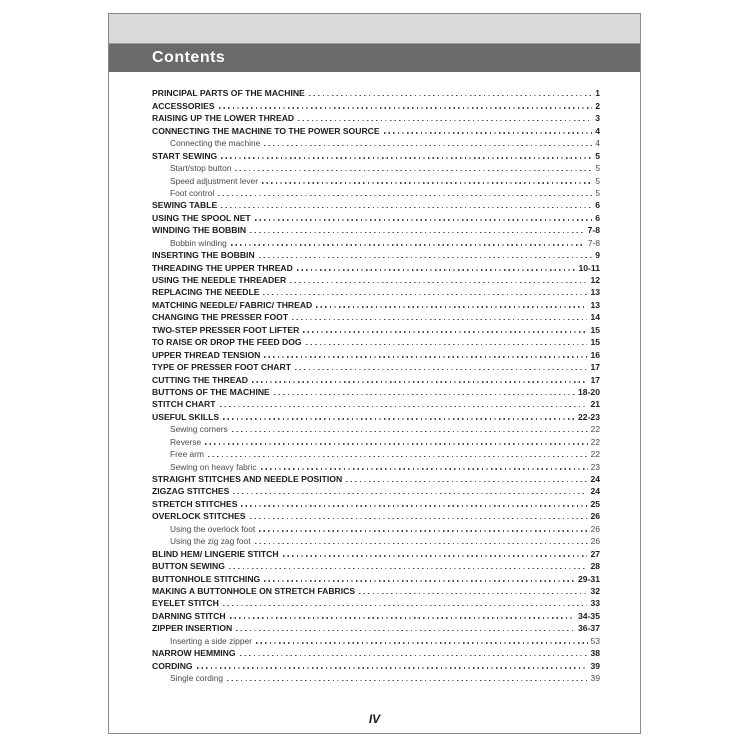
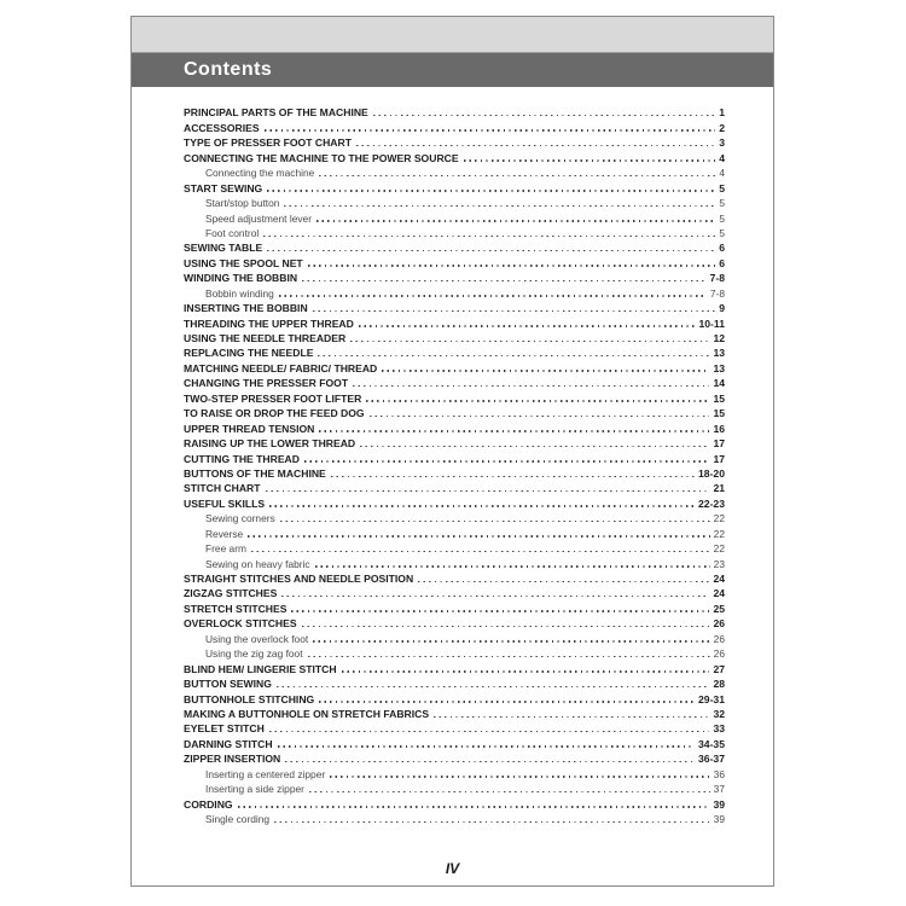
  Contents
  PRINCIPAL PARTS OF THE MACHINE
  1
  ACCESSORIES
  2
- RAISING UP THE LOWER THREAD
+ TYPE OF PRESSER FOOT CHART
  3
  CONNECTING THE MACHINE TO THE POWER SOURCE
  4
  Connecting the machine
  4
  START SEWING
  5
  Start/stop button
  5
  Speed adjustment lever
  5
  Foot control
  5
  SEWING TABLE
  6
  USING THE SPOOL NET
  6
  WINDING THE BOBBIN
  7-8
  Bobbin winding
  7-8
  INSERTING THE BOBBIN
  9
  THREADING THE UPPER THREAD
  10-11
  USING THE NEEDLE THREADER
  12
  REPLACING THE NEEDLE
  13
  MATCHING NEEDLE/ FABRIC/ THREAD
  13
  CHANGING THE PRESSER FOOT
  14
  TWO-STEP PRESSER FOOT LIFTER
  15
  TO RAISE OR DROP THE FEED DOG
  15
  UPPER THREAD TENSION
  16
- TYPE OF PRESSER FOOT CHART
+ RAISING UP THE LOWER THREAD
  17
  CUTTING THE THREAD
  17
  BUTTONS OF THE MACHINE
  18-20
  STITCH CHART
  21
  USEFUL SKILLS
  22-23
  Sewing corners
  22
  Reverse
  22
  Free arm
  22
  Sewing on heavy fabric
  23
  STRAIGHT STITCHES AND NEEDLE POSITION
  24
  ZIGZAG STITCHES
  24
  STRETCH STITCHES
  25
  OVERLOCK STITCHES
  26
  Using the overlock foot
  26
  Using the zig zag foot
  26
  BLIND HEM/ LINGERIE STITCH
  27
  BUTTON SEWING
  28
  BUTTONHOLE STITCHING
  29-31
  MAKING A BUTTONHOLE ON STRETCH FABRICS
  32
  EYELET STITCH
  33
  DARNING STITCH
  34-35
  ZIPPER INSERTION
  36-37
+ Inserting a centered zipper
+ 36
  Inserting a side zipper
- 53
+ 37
- NARROW HEMMING
- 38
  CORDING
  39
  Single cording
  39
  IV
